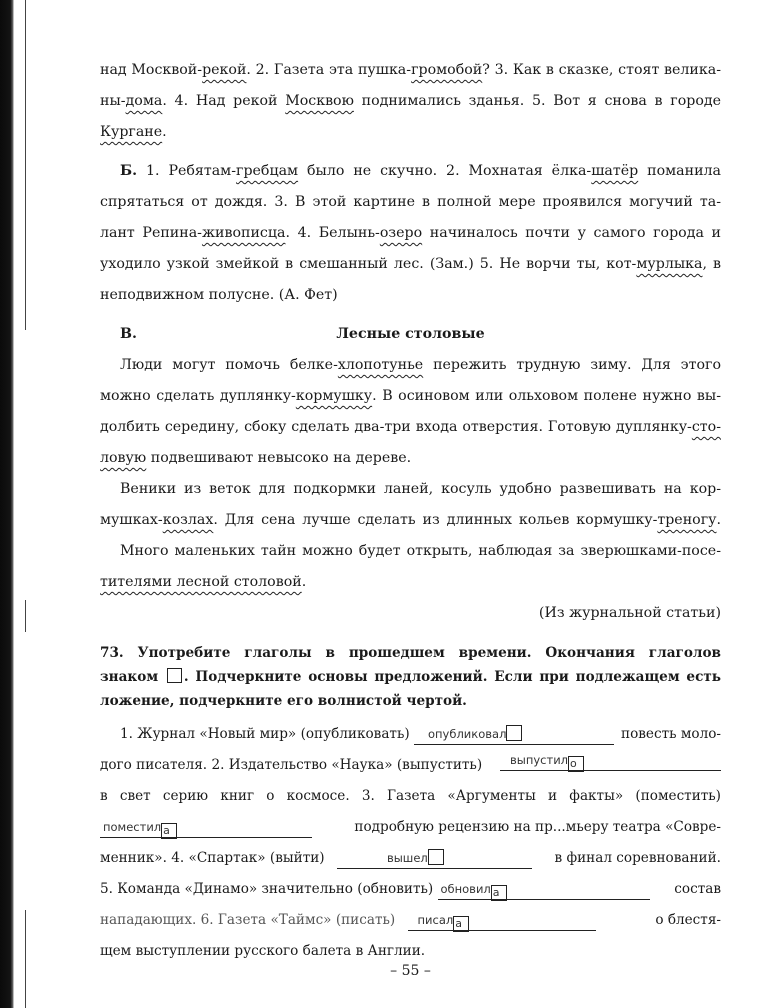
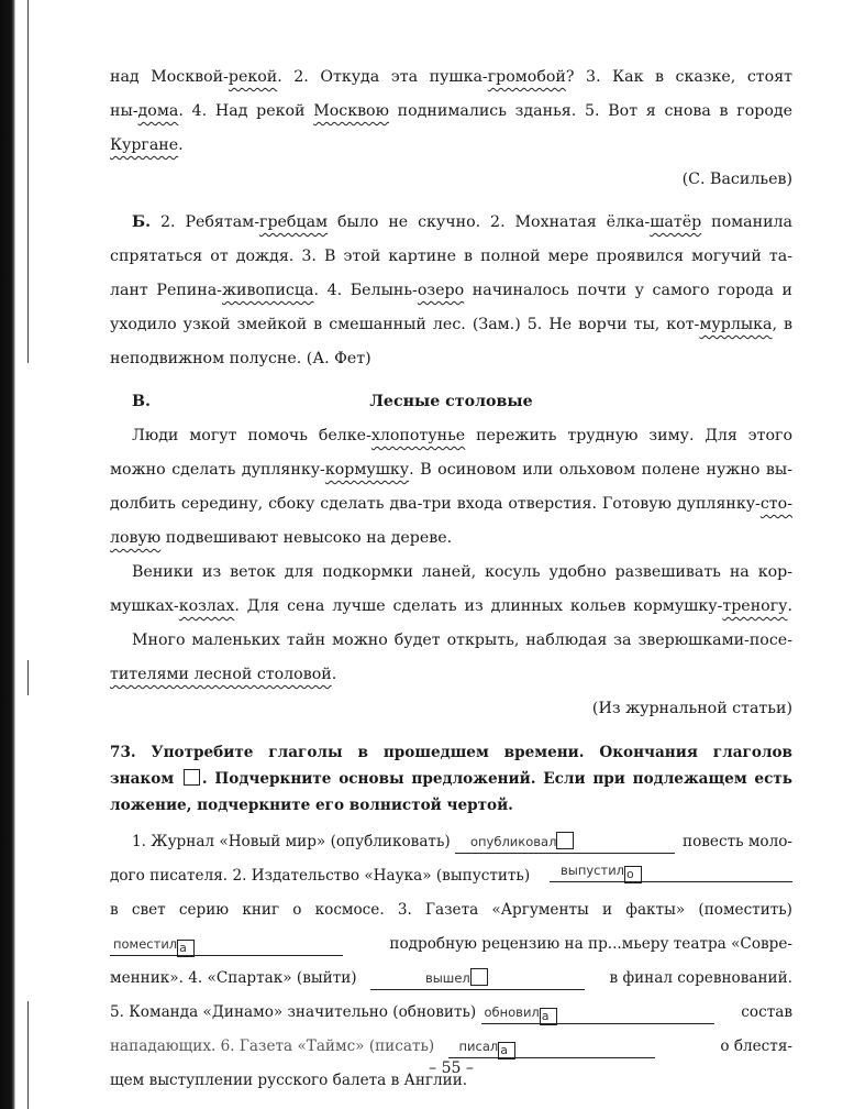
- над Москвой-рекой. 2. Газета эта пушка-громобой? 3. Как в сказке, стоят велика-
+ над Москвой-рекой. 2. Откуда эта пушка-громобой? 3. Как в сказке, стоят
  ны-дома. 4. Над рекой Москвою поднимались зданья. 5. Вот я снова в городе
  Кургане.
+ (С. Васильев)
- Б. 1. Ребятам-гребцам было не скучно. 2. Мохнатая ёлка-шатёр поманила
+ Б. 2. Ребятам-гребцам было не скучно. 2. Мохнатая ёлка-шатёр поманила
  спрятаться от дождя. 3. В этой картине в полной мере проявился могучий та-
  лант Репина-живописца. 4. Белынь-озеро начиналось почти у самого города и
  уходило узкой змейкой в смешанный лес. (Зам.) 5. Не ворчи ты, кот-мурлыка, в
  неподвижном полусне. (А. Фет)
  В.
  Лесные столовые
  Люди могут помочь белке-хлопотунье пережить трудную зиму. Для этого
  можно сделать дуплянку-кормушку. В осиновом или ольховом полене нужно вы-
  долбить середину, сбоку сделать два-три входа отверстия. Готовую дуплянку-сто-
  ловую подвешивают невысоко на дереве.
  Веники из веток для подкормки ланей, косуль удобно развешивать на кор-
  мушках-козлах. Для сена лучше сделать из длинных кольев кормушку-треногу.
  Много маленьких тайн можно будет открыть, наблюдая за зверюшками-посе-
  тителями лесной столовой.
  (Из журнальной статьи)
  73. Употребите глаголы в прошедшем времени. Окончания глаголов
  знаком . Подчеркните основы предложений. Если при подлежащем есть
  ложение, подчеркните его волнистой чертой.
  1. Журнал «Новый мир» (опубликовать) опубликовал
  повесть моло-
  дого писателя. 2. Издательство «Наука» (выпустить)
  выпустил о
  в свет серию книг о космосе. 3. Газета «Аргументы и факты» (поместить)
  поместил а
  подробную рецензию на пр...мьеру театра «Совре-
  менник». 4. «Спартак» (выйти) вышел
  в финал соревнований.
  5. Команда «Динамо» значительно (обновить) обновил а
  состав
  нападающих. 6. Газета «Таймс» (писать) писал а
  о блестя-
  щем выступлении русского балета в Англии.
  – 55 –
